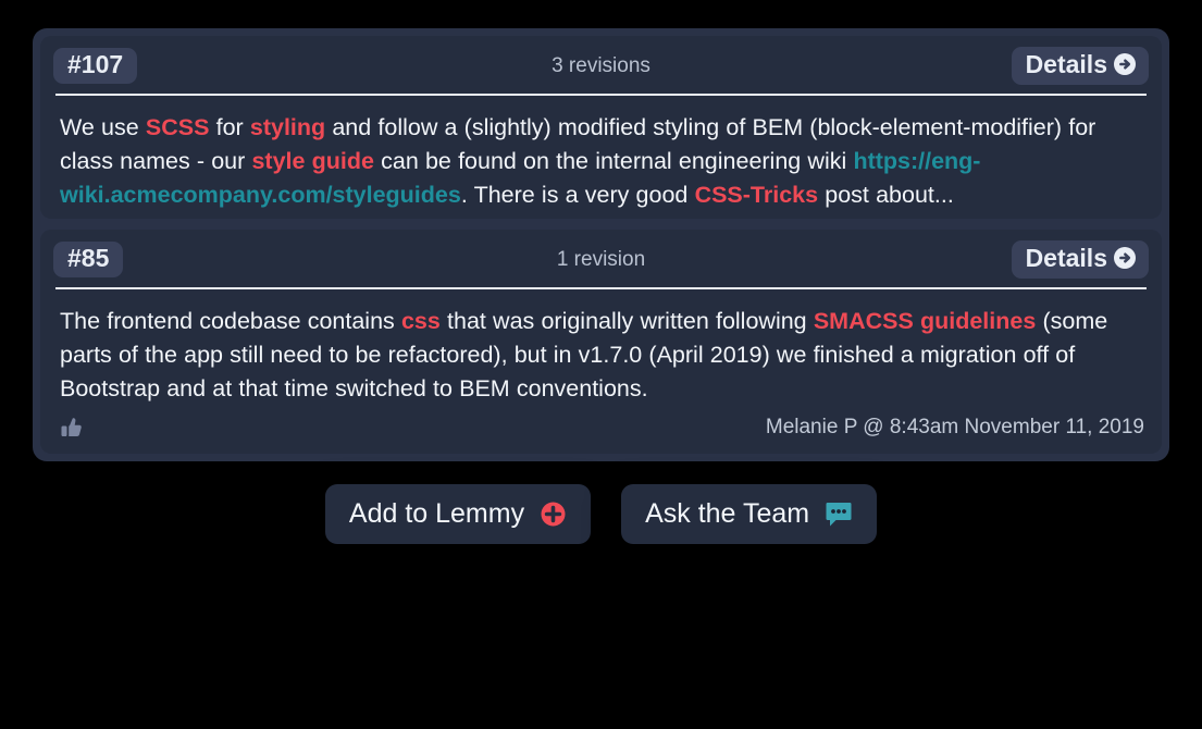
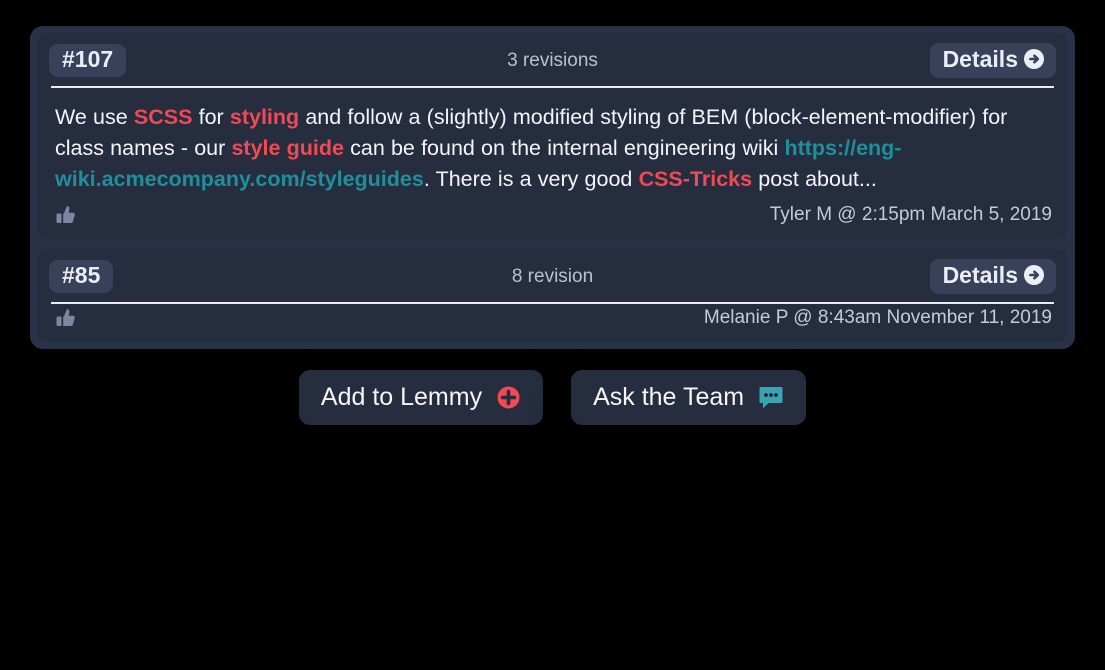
  #107
  3 revisions
  Details
  We use SCSS for styling and follow a (slightly) modified styling of BEM (block-element-modifier) for class names - our style guide can be found on the internal engineering wiki https://eng-wiki.acmecompany.com/styleguides. There is a very good CSS-Tricks post about...
+ Tyler M @ 2:15pm March 5, 2019
  #85
- 1 revision
+ 8 revision
  Details
- The frontend codebase contains css that was originally written following SMACSS guidelines (some parts of the app still need to be refactored), but in v1.7.0 (April 2019) we finished a migration off of Bootstrap and at that time switched to BEM conventions.
  Melanie P @ 8:43am November 11, 2019
  Add to Lemmy
  Ask the Team
